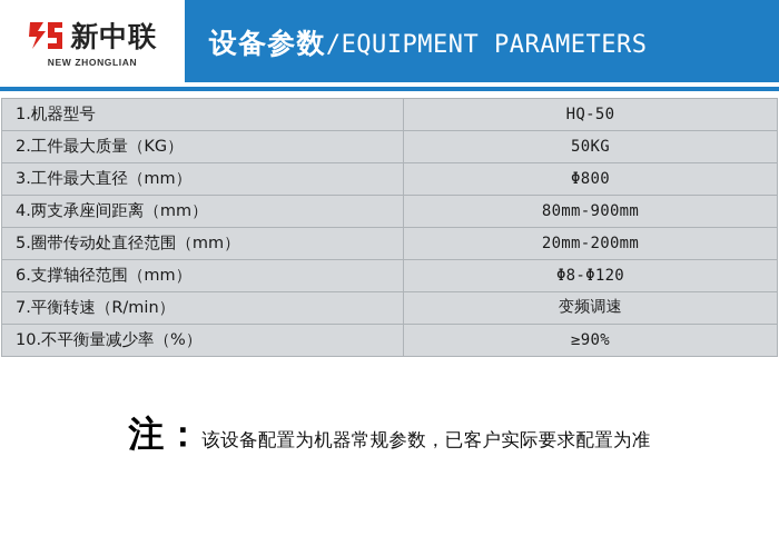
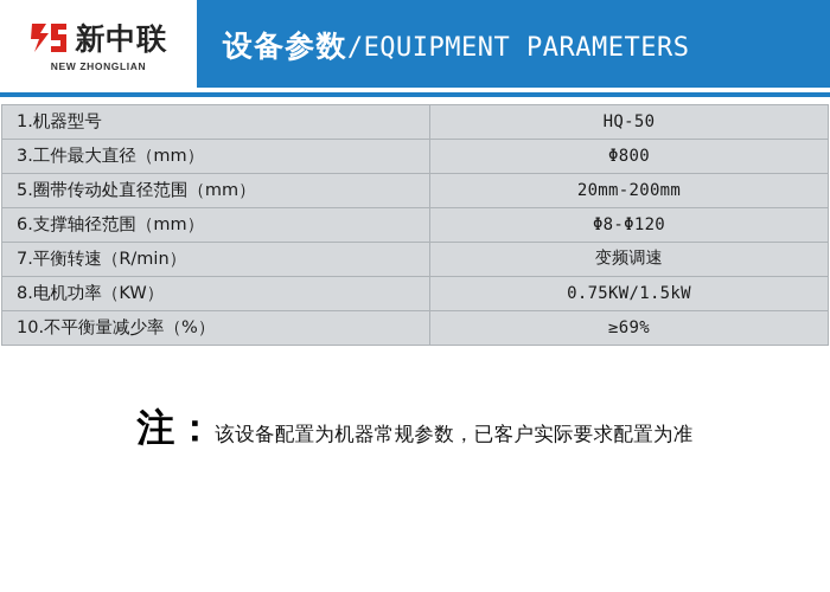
  新中联
  NEW ZHONGLIAN
  设备参数/EQUIPMENT PARAMETERS
  1.机器型号	HQ-50
- 2.工件最大质量（KG）	50KG
  3.工件最大直径（mm）	Φ800
- 4.两支承座间距离（mm）	80mm-900mm
  5.圈带传动处直径范围（mm）	20mm-200mm
  6.支撑轴径范围（mm）	Φ8-Φ120
  7.平衡转速（R/min）	变频调速
+ 8.电机功率（KW）	0.75KW/1.5kW
- 10.不平衡量减少率（%）	≥90%
+ 10.不平衡量减少率（%）	≥69%
  注：该设备配置为机器常规参数，已客户实际要求配置为准
